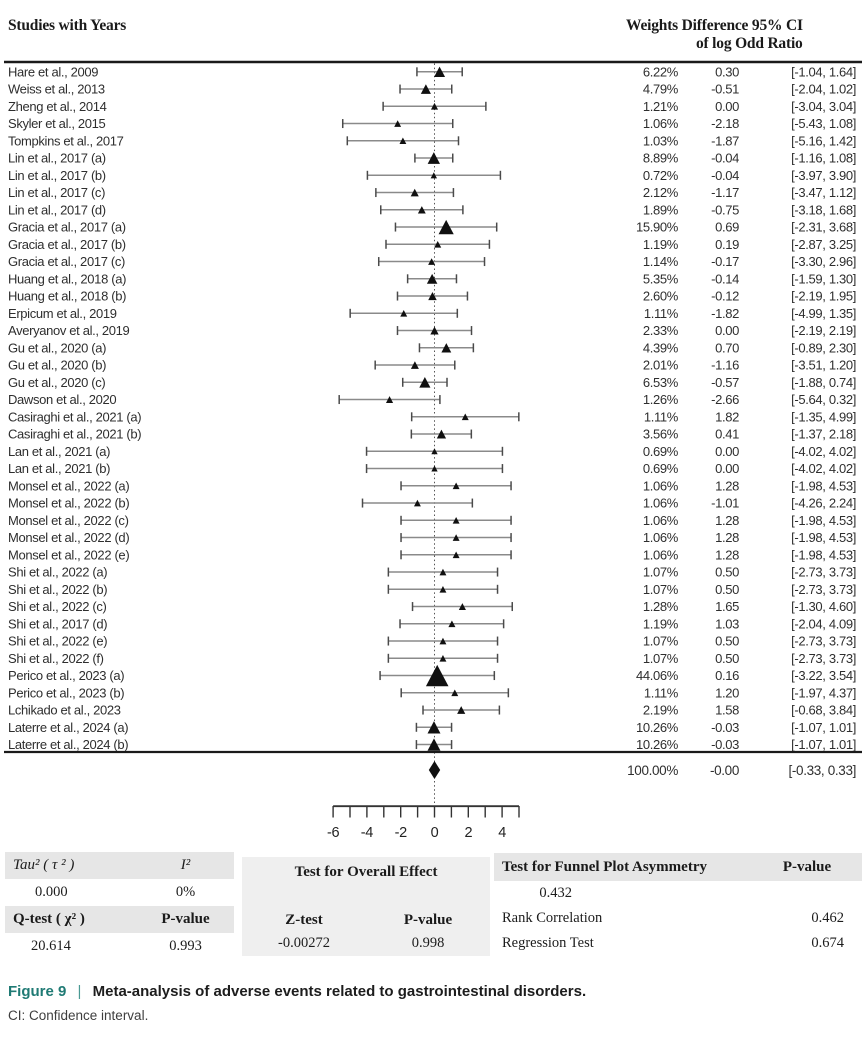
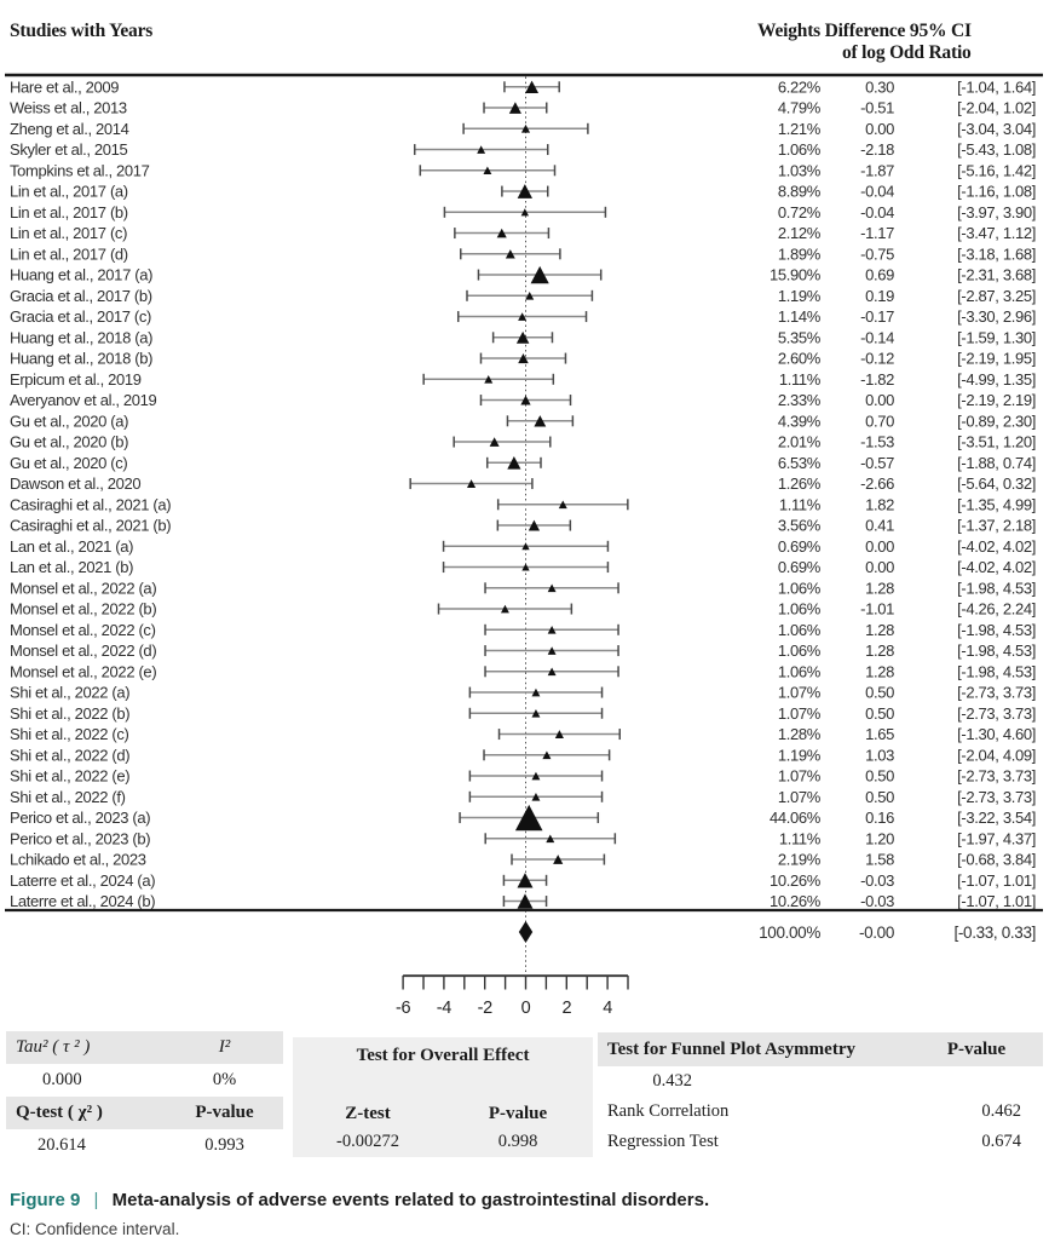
  Studies with Years
  Weights Difference 95% CI
  of log Odd Ratio
  Hare et al., 2009
  6.22%
  0.30
  [-1.04, 1.64]
  Weiss et al., 2013
  4.79%
  -0.51
  [-2.04, 1.02]
  Zheng et al., 2014
  1.21%
  0.00
  [-3.04, 3.04]
  Skyler et al., 2015
  1.06%
  -2.18
  [-5.43, 1.08]
  Tompkins et al., 2017
  1.03%
  -1.87
  [-5.16, 1.42]
  Lin et al., 2017 (a)
  8.89%
  -0.04
  [-1.16, 1.08]
  Lin et al., 2017 (b)
  0.72%
  -0.04
  [-3.97, 3.90]
  Lin et al., 2017 (c)
  2.12%
  -1.17
  [-3.47, 1.12]
  Lin et al., 2017 (d)
  1.89%
  -0.75
  [-3.18, 1.68]
- Gracia et al., 2017 (a)
+ Huang et al., 2017 (a)
  15.90%
  0.69
  [-2.31, 3.68]
  Gracia et al., 2017 (b)
  1.19%
  0.19
  [-2.87, 3.25]
  Gracia et al., 2017 (c)
  1.14%
  -0.17
  [-3.30, 2.96]
  Huang et al., 2018 (a)
  5.35%
  -0.14
  [-1.59, 1.30]
  Huang et al., 2018 (b)
  2.60%
  -0.12
  [-2.19, 1.95]
  Erpicum et al., 2019
  1.11%
  -1.82
  [-4.99, 1.35]
  Averyanov et al., 2019
  2.33%
  0.00
  [-2.19, 2.19]
  Gu et al., 2020 (a)
  4.39%
  0.70
  [-0.89, 2.30]
  Gu et al., 2020 (b)
  2.01%
- -1.16
+ -1.53
  [-3.51, 1.20]
  Gu et al., 2020 (c)
  6.53%
  -0.57
  [-1.88, 0.74]
  Dawson et al., 2020
  1.26%
  -2.66
  [-5.64, 0.32]
  Casiraghi et al., 2021 (a)
  1.11%
  1.82
  [-1.35, 4.99]
  Casiraghi et al., 2021 (b)
  3.56%
  0.41
  [-1.37, 2.18]
  Lan et al., 2021 (a)
  0.69%
  0.00
  [-4.02, 4.02]
  Lan et al., 2021 (b)
  0.69%
  0.00
  [-4.02, 4.02]
  Monsel et al., 2022 (a)
  1.06%
  1.28
  [-1.98, 4.53]
  Monsel et al., 2022 (b)
  1.06%
  -1.01
  [-4.26, 2.24]
  Monsel et al., 2022 (c)
  1.06%
  1.28
  [-1.98, 4.53]
  Monsel et al., 2022 (d)
  1.06%
  1.28
  [-1.98, 4.53]
  Monsel et al., 2022 (e)
  1.06%
  1.28
  [-1.98, 4.53]
  Shi et al., 2022 (a)
  1.07%
  0.50
  [-2.73, 3.73]
  Shi et al., 2022 (b)
  1.07%
  0.50
  [-2.73, 3.73]
  Shi et al., 2022 (c)
  1.28%
  1.65
  [-1.30, 4.60]
- Shi et al., 2017 (d)
+ Shi et al., 2022 (d)
  1.19%
  1.03
  [-2.04, 4.09]
  Shi et al., 2022 (e)
  1.07%
  0.50
  [-2.73, 3.73]
  Shi et al., 2022 (f)
  1.07%
  0.50
  [-2.73, 3.73]
  Perico et al., 2023 (a)
  44.06%
  0.16
  [-3.22, 3.54]
  Perico et al., 2023 (b)
  1.11%
  1.20
  [-1.97, 4.37]
  Lchikado et al., 2023
  2.19%
  1.58
  [-0.68, 3.84]
  Laterre et al., 2024 (a)
  10.26%
  -0.03
  [-1.07, 1.01]
  Laterre et al., 2024 (b)
  10.26%
  -0.03
  [-1.07, 1.01]
  100.00%
  -0.00
  [-0.33, 0.33]
  -6
  -4
  -2
  0
  2
  4
  Tau² ( τ ² )
  I²
  0.000
  0%
  Q-test ( χ² )
  P-value
  20.614
  0.993
  Test for Overall Effect
  Z-test
  P-value
  -0.00272
  0.998
  Test for Funnel Plot Asymmetry
  P-value
  0.432
  Rank Correlation
  0.462
  Regression Test
  0.674
  Figure 9 | Meta-analysis of adverse events related to gastrointestinal disorders.
  CI: Confidence interval.
